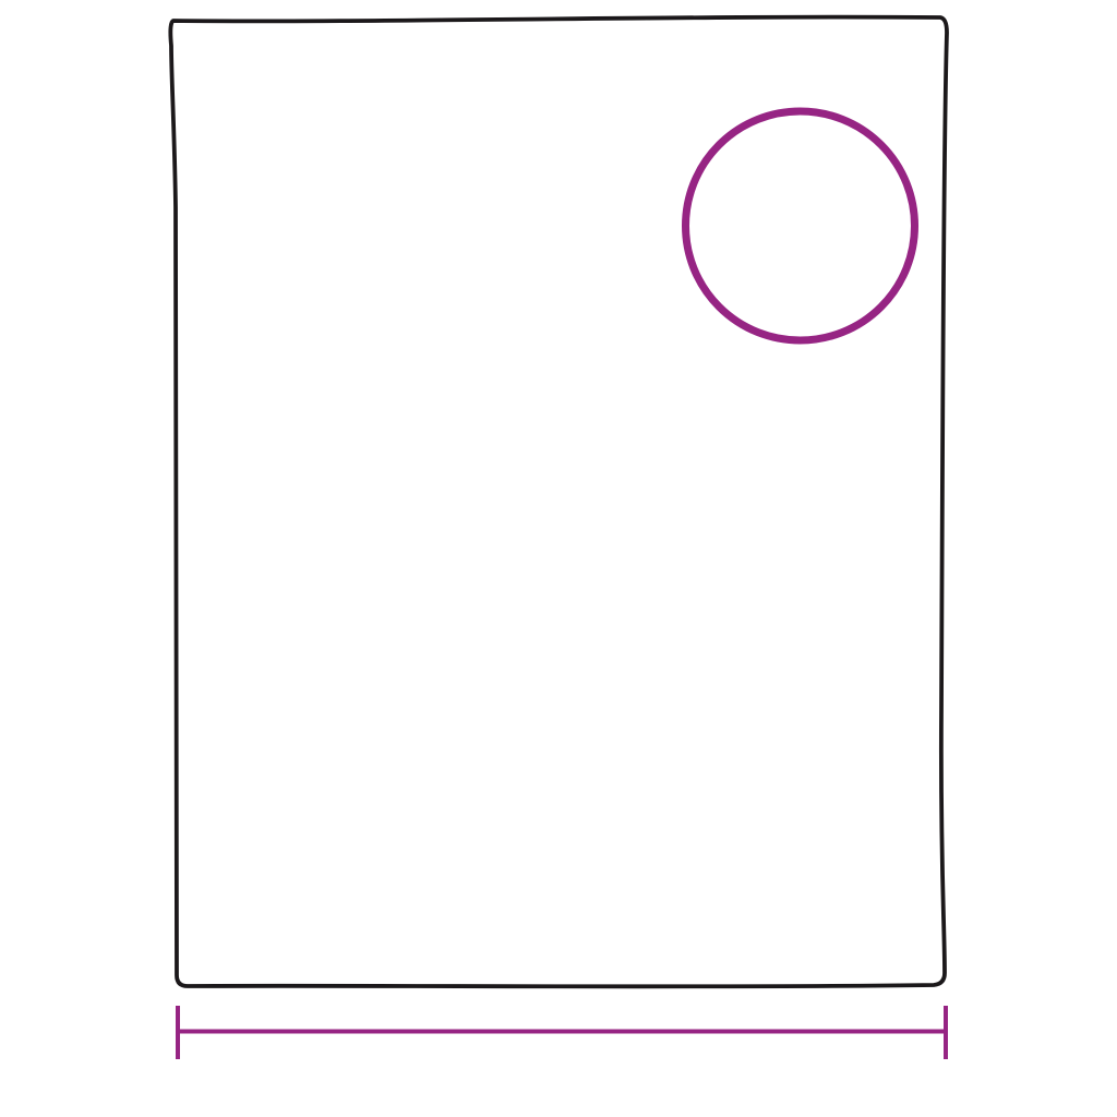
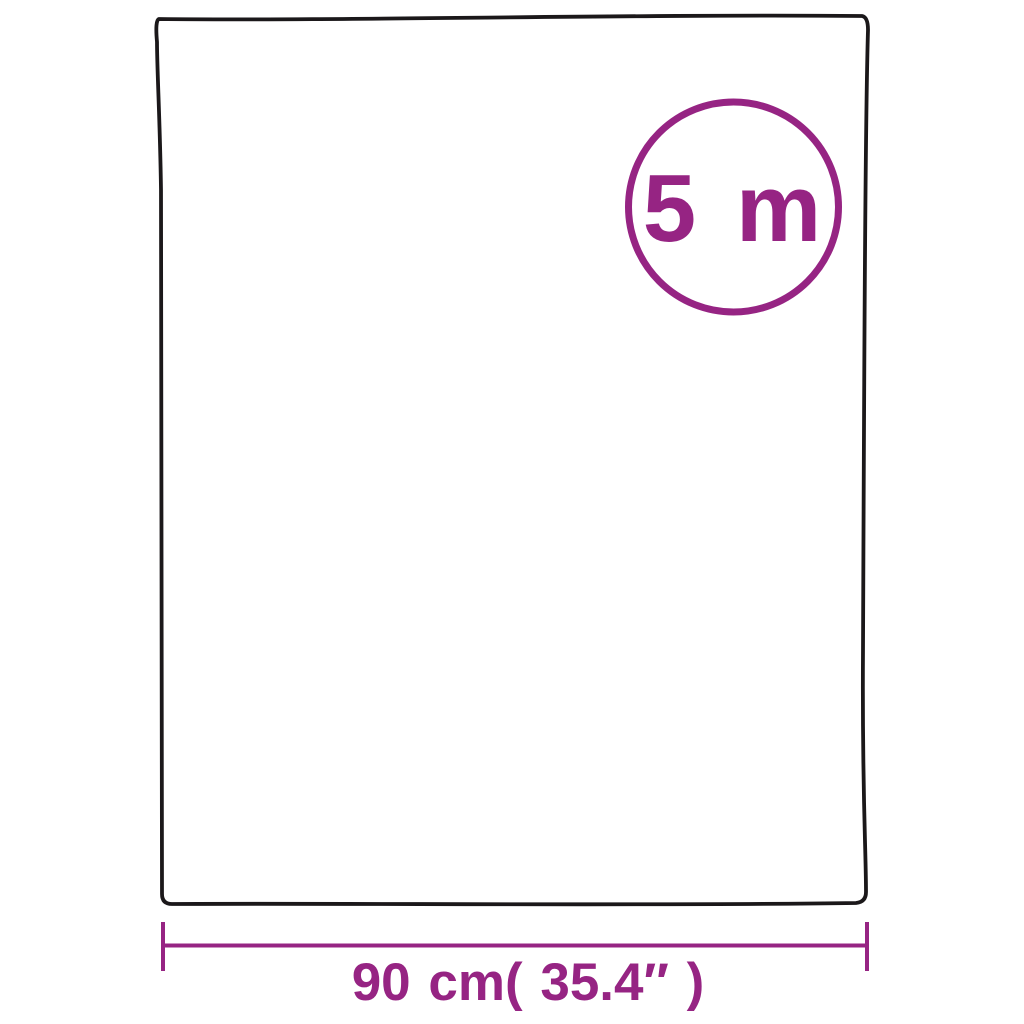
+ 5 m
+ 90 cm( 35.4″ )
